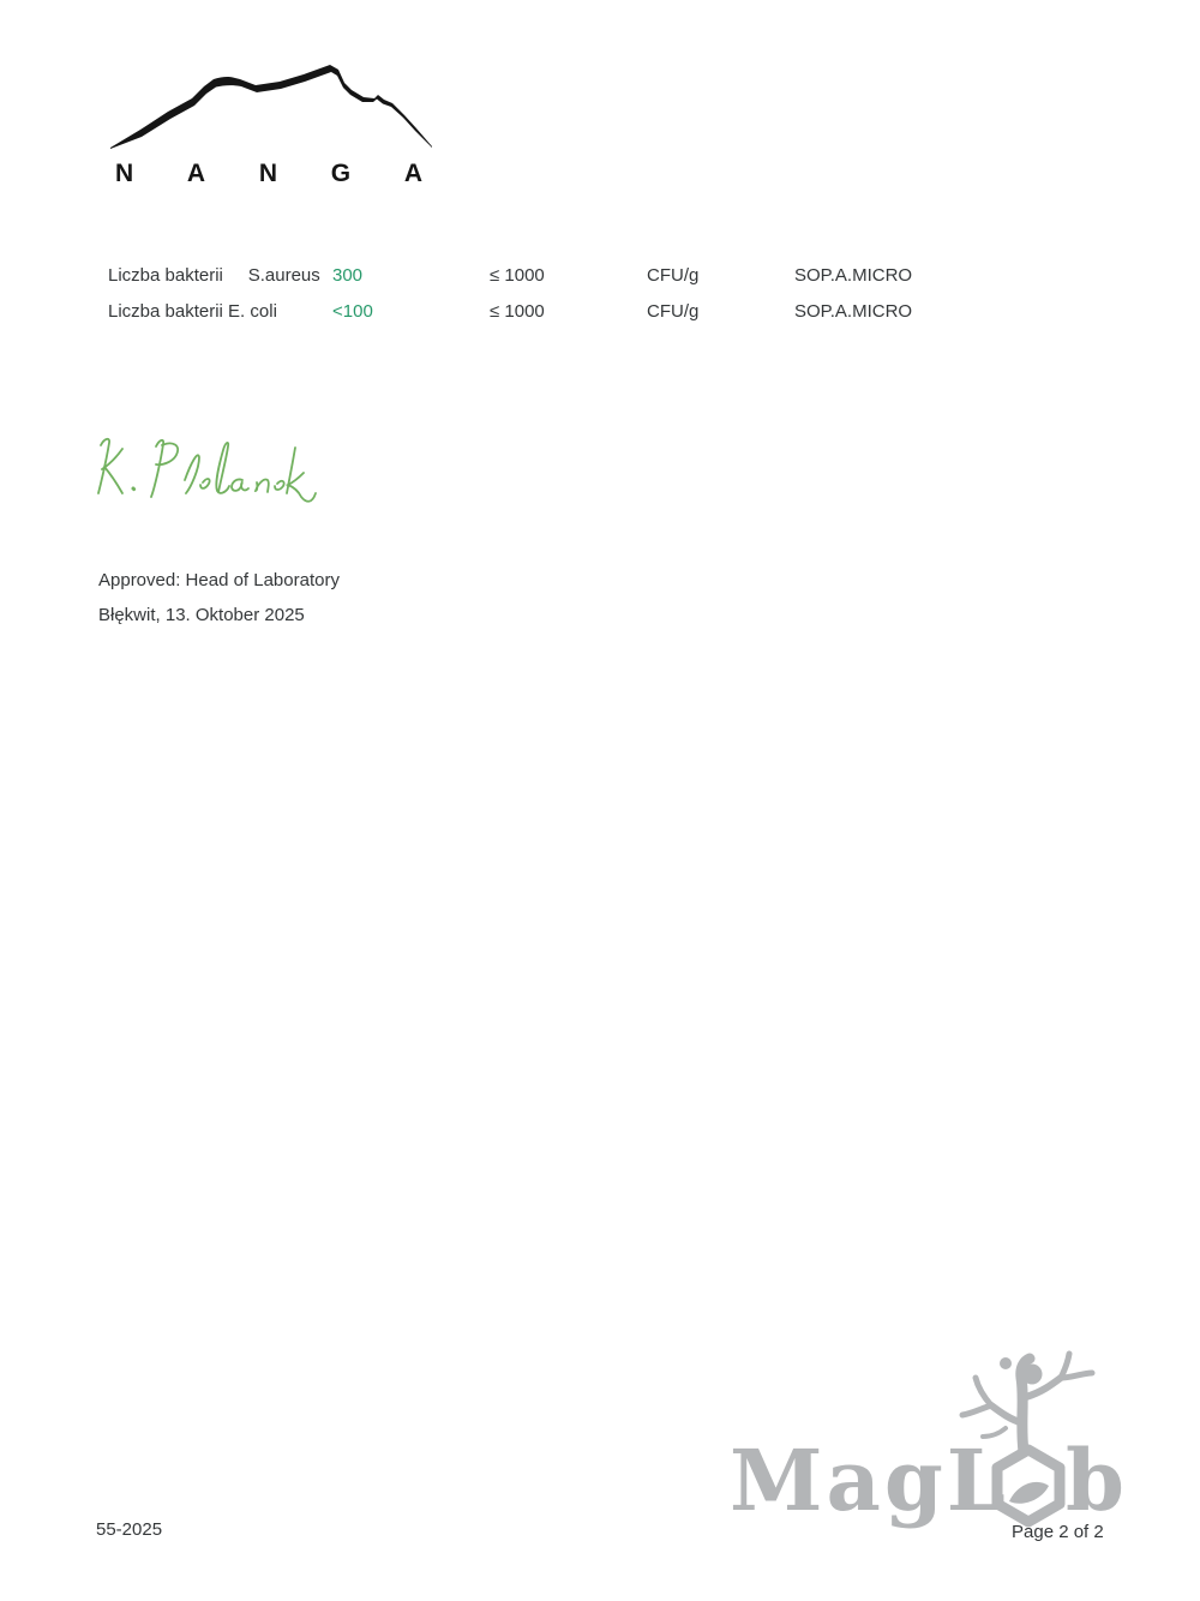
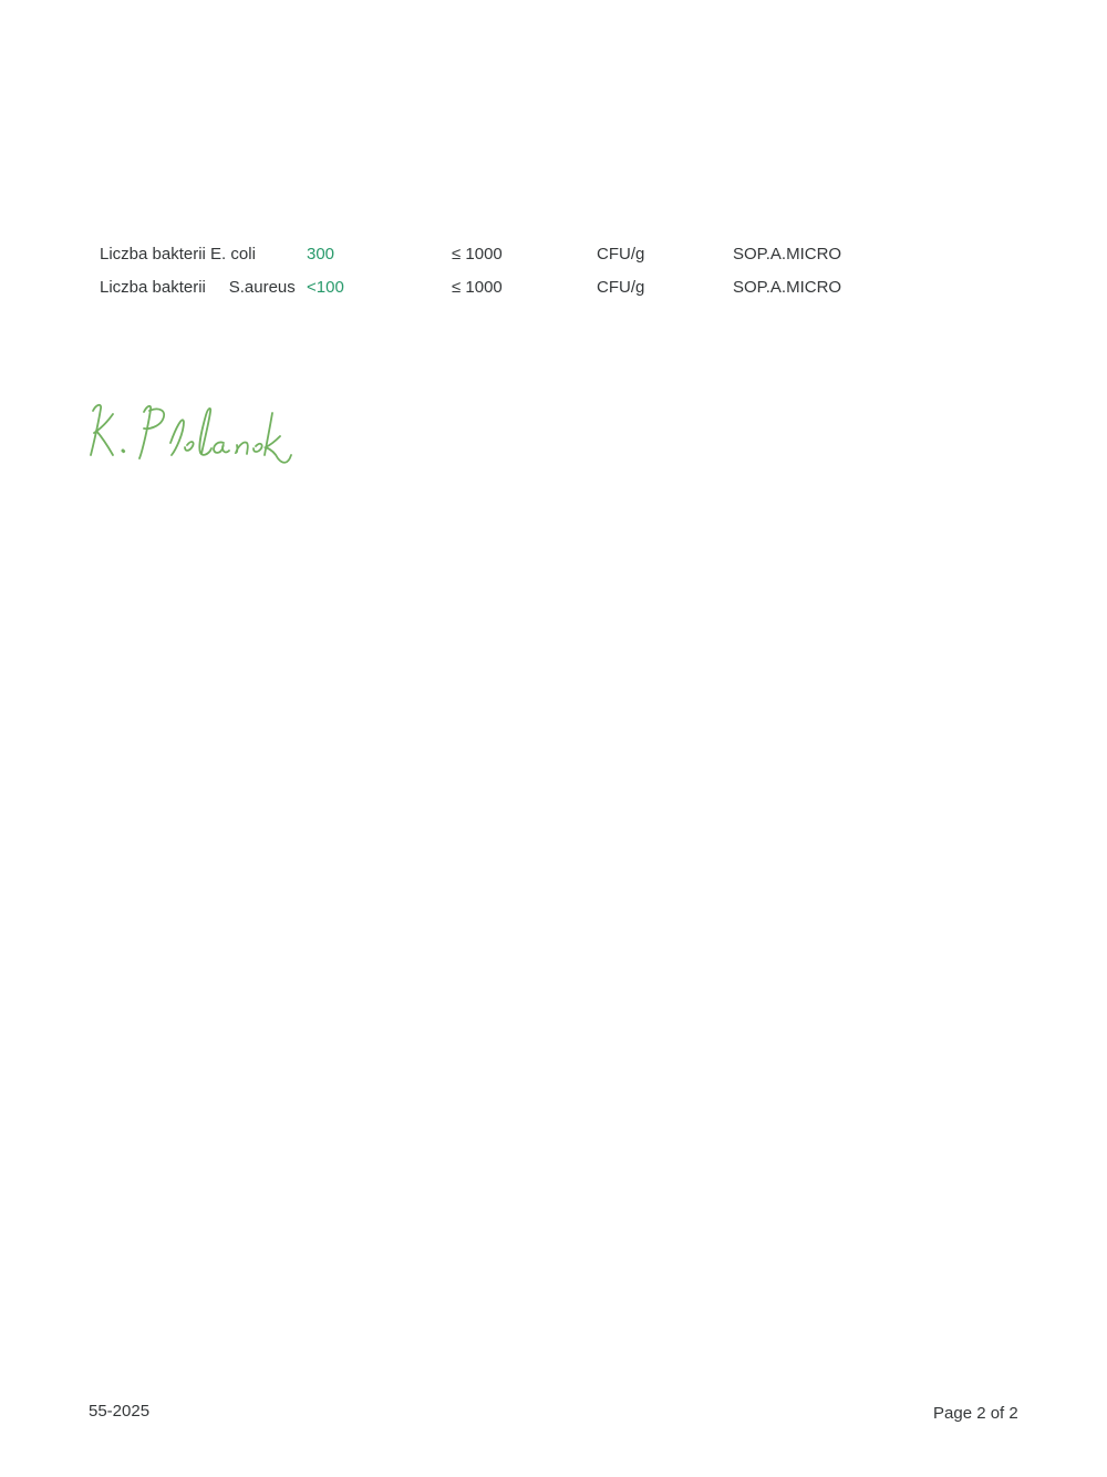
- NANGA
- Liczba bakterii S.aureus
+ Liczba bakterii E. coli
  300
  ≤ 1000
  CFU/g
  SOP.A.MICRO
- Liczba bakterii E. coli
+ Liczba bakterii S.aureus
  <100
  ≤ 1000
  CFU/g
  SOP.A.MICRO
- Approved: Head of Laboratory
- Błękwit, 13. Oktober 2025
  55-2025
- MagL
- b
  Page 2 of 2
